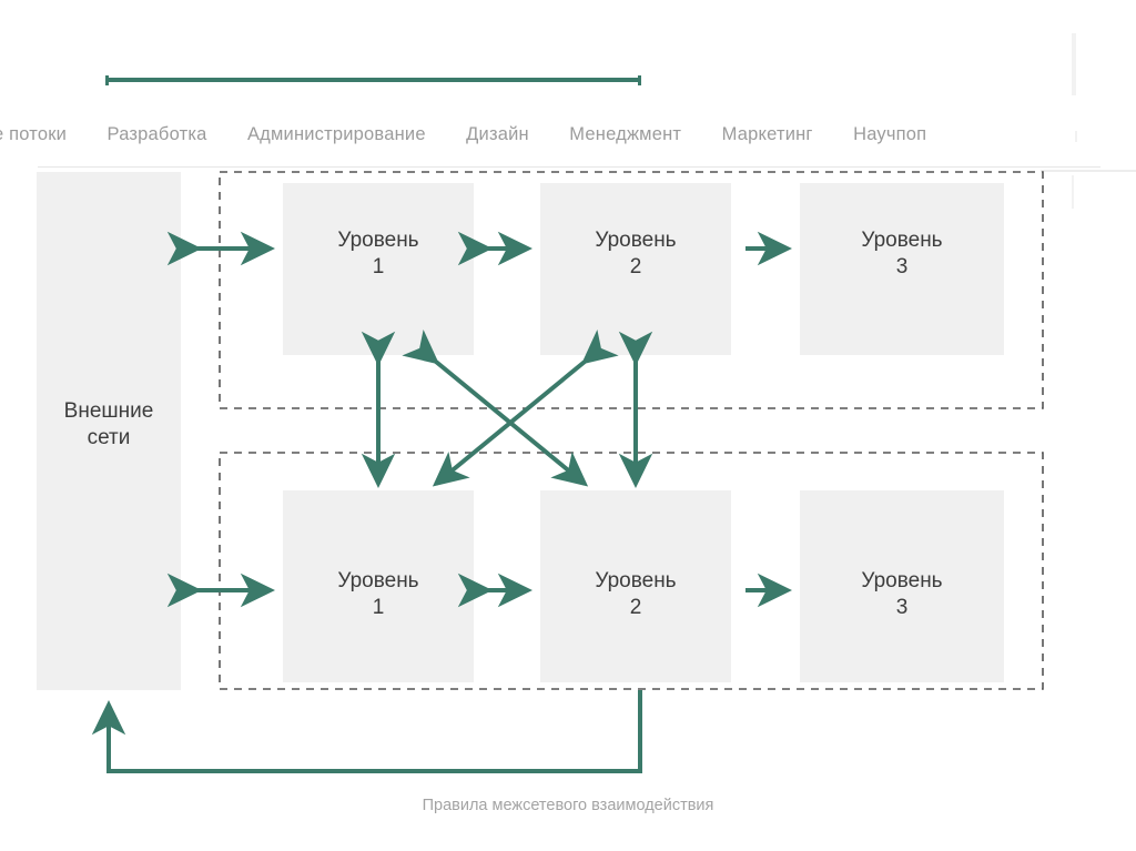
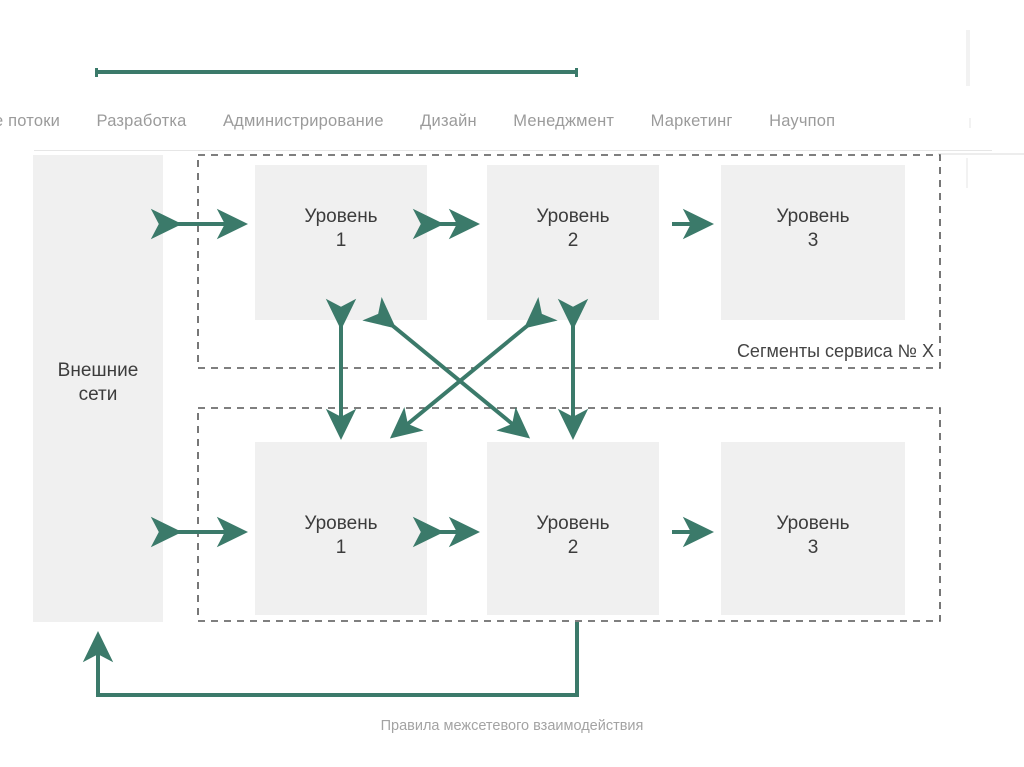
  потоки Разработка Администрирование Дизайн Менеджмент Маркетинг Научпоп
  Внешние
  сети
  Уровень
  1
  Уровень
  2
  Уровень
  3
+ Сегменты сервиса № X
  Уровень
  1
  Уровень
  2
  Уровень
  3
  Правила межсетевого взаимодействия
